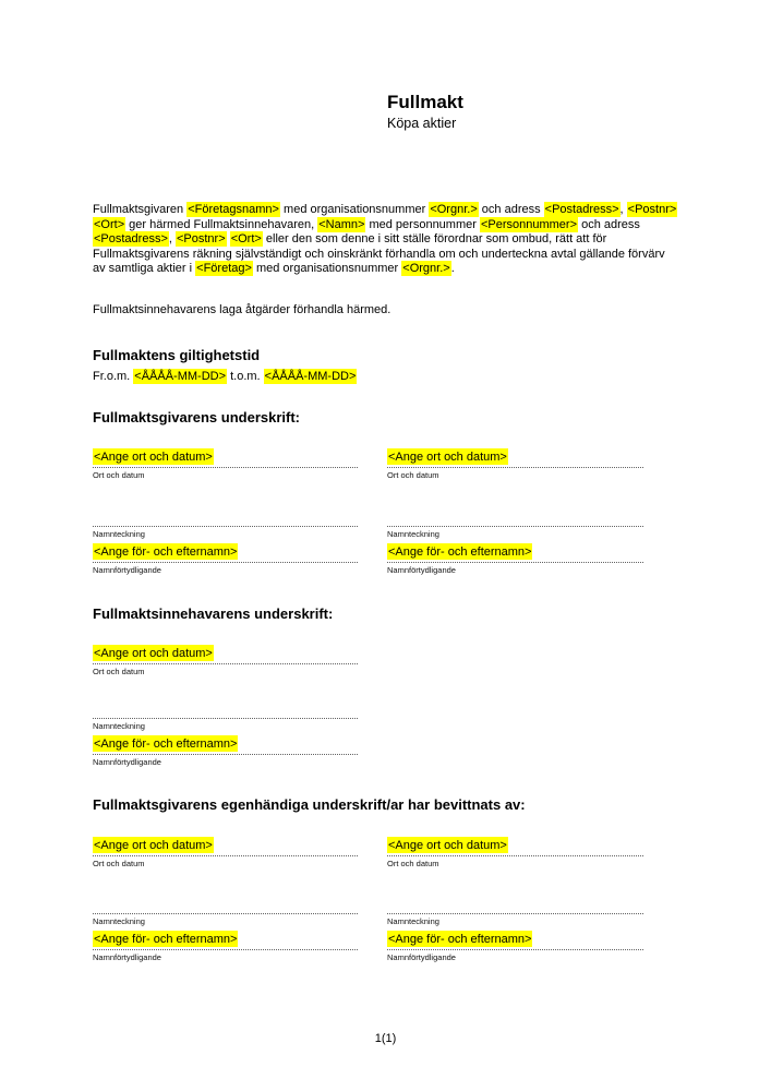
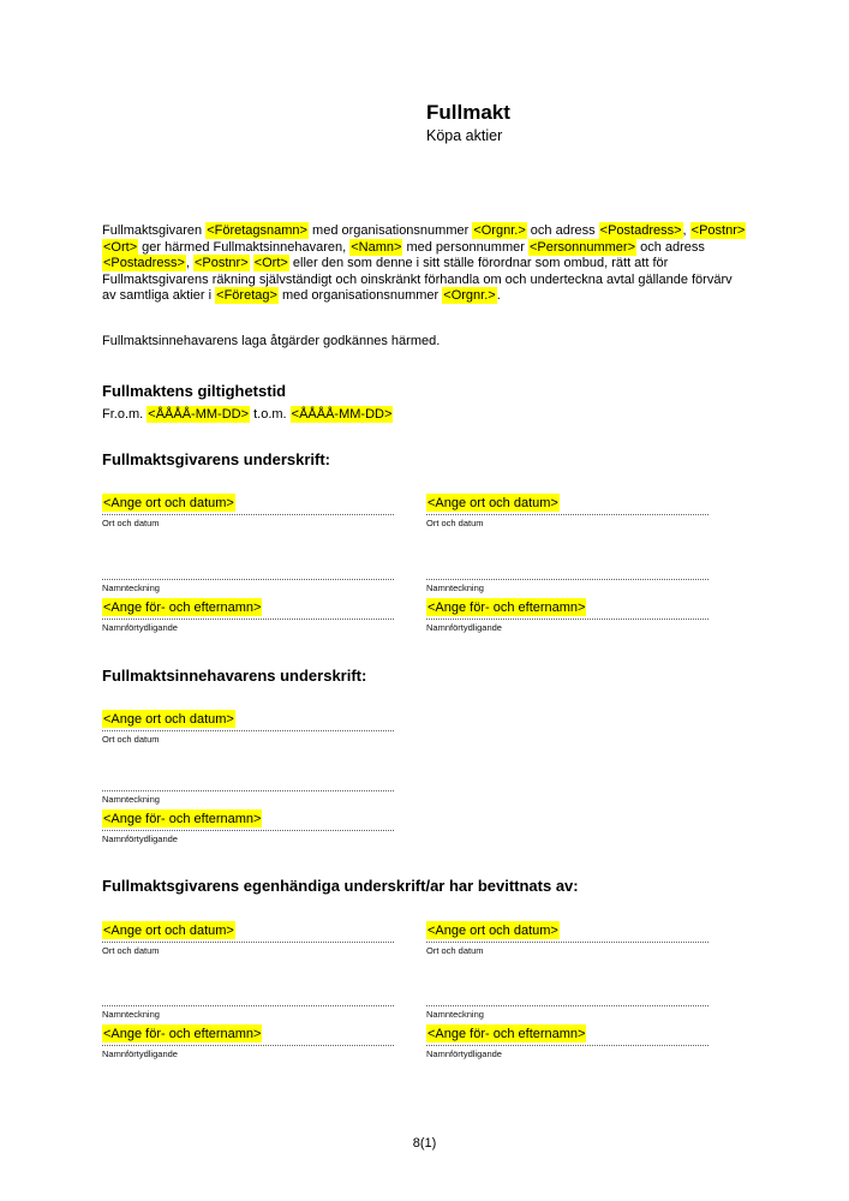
  Fullmakt
  Köpa aktier
  Fullmaktsgivaren <Företagsnamn> med organisationsnummer <Orgnr.> och adress <Postadress>, <Postnr> <Ort> ger härmed Fullmaktsinnehavaren, <Namn> med personnummer <Personnummer> och adress <Postadress>, <Postnr> <Ort> eller den som denne i sitt ställe förordnar som ombud, rätt att för Fullmaktsgivarens räkning självständigt och oinskränkt förhandla om och underteckna avtal gällande förvärv av samtliga aktier i <Företag> med organisationsnummer <Orgnr.>.
- Fullmaktsinnehavarens laga åtgärder förhandla härmed.
+ Fullmaktsinnehavarens laga åtgärder godkännes härmed.
  Fullmaktens giltighetstid
  Fr.o.m. <ÅÅÅÅ-MM-DD> t.o.m. <ÅÅÅÅ-MM-DD>
  Fullmaktsgivarens underskrift:
  <Ange ort och datum>
  Ort och datum
  Namnteckning
  <Ange för- och efternamn>
  Namnförtydligande
  <Ange ort och datum>
  Ort och datum
  Namnteckning
  <Ange för- och efternamn>
  Namnförtydligande
  Fullmaktsinnehavarens underskrift:
  <Ange ort och datum>
  Ort och datum
  Namnteckning
  <Ange för- och efternamn>
  Namnförtydligande
  Fullmaktsgivarens egenhändiga underskrift/ar har bevittnats av:
  <Ange ort och datum>
  Ort och datum
  Namnteckning
  <Ange för- och efternamn>
  Namnförtydligande
  <Ange ort och datum>
  Ort och datum
  Namnteckning
  <Ange för- och efternamn>
  Namnförtydligande
- 1(1)
+ 8(1)
